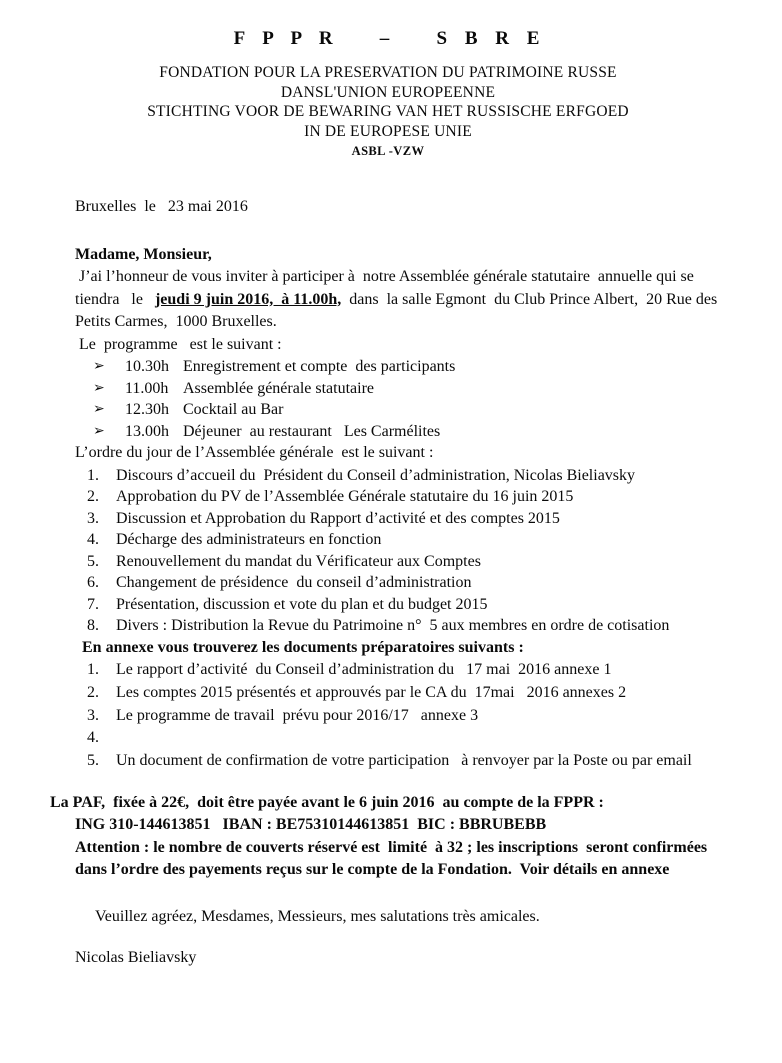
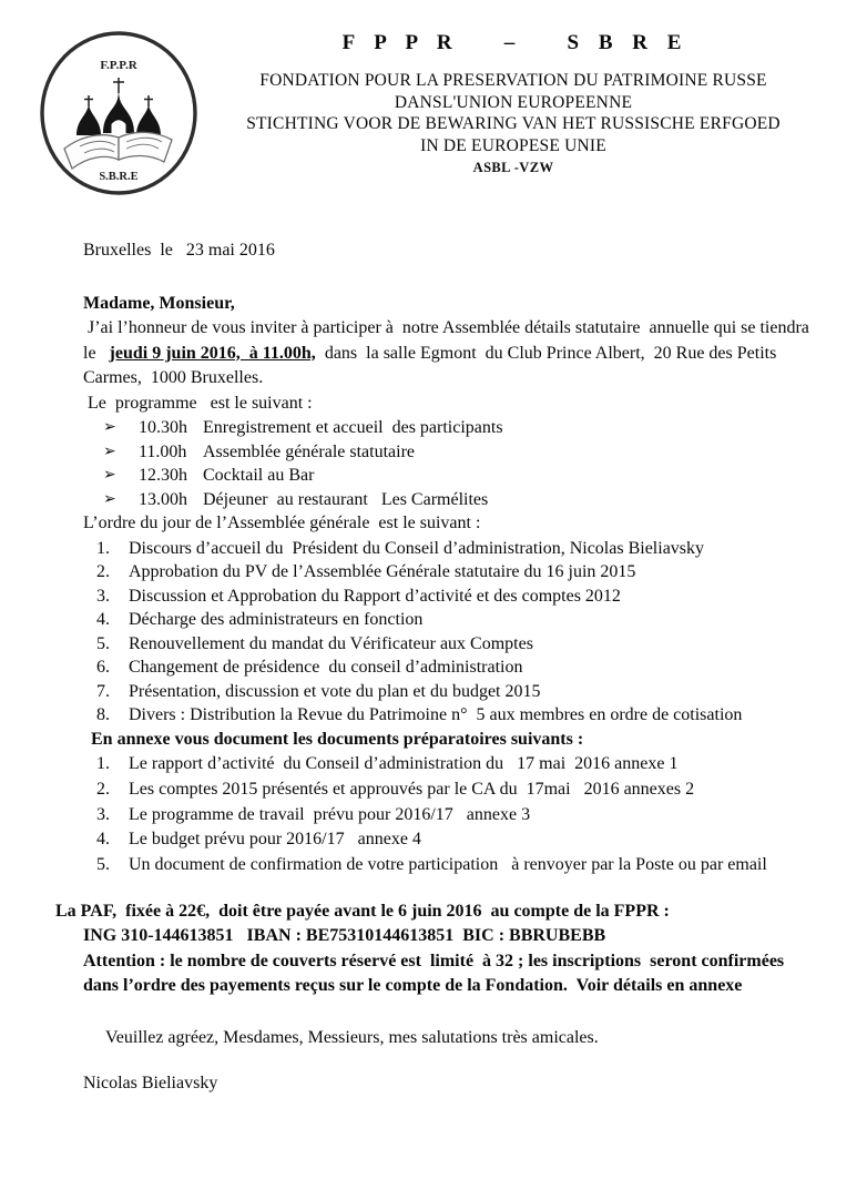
+ F.P.P.R
+ S.B.R.E
  F P P R – S B R E
  FONDATION POUR LA PRESERVATION DU PATRIMOINE RUSSE
  DANSL'UNION EUROPEENNE
  STICHTING VOOR DE BEWARING VAN HET RUSSISCHE ERFGOED
  IN DE EUROPESE UNIE
  ASBL -VZW
  Bruxelles le 23 mai 2016
  Madame, Monsieur,
- J’ai l’honneur de vous inviter à participer à notre Assemblée générale statutaire annuelle qui se tiendra le jeudi 9 juin 2016, à 11.00h, dans la salle Egmont du Club Prince Albert, 20 Rue des Petits Carmes, 1000 Bruxelles.
+ J’ai l’honneur de vous inviter à participer à notre Assemblée détails statutaire annuelle qui se tiendra le jeudi 9 juin 2016, à 11.00h, dans la salle Egmont du Club Prince Albert, 20 Rue des Petits Carmes, 1000 Bruxelles.
  Le programme est le suivant :
  ➢
  10.30h
- Enregistrement et compte des participants
+ Enregistrement et accueil des participants
  ➢
  11.00h
  Assemblée générale statutaire
  ➢
  12.30h
  Cocktail au Bar
  ➢
  13.00h
  Déjeuner au restaurant Les Carmélites
  L’ordre du jour de l’Assemblée générale est le suivant :
  1.
  Discours d’accueil du Président du Conseil d’administration, Nicolas Bieliavsky
  2.
  Approbation du PV de l’Assemblée Générale statutaire du 16 juin 2015
  3.
- Discussion et Approbation du Rapport d’activité et des comptes 2015
+ Discussion et Approbation du Rapport d’activité et des comptes 2012
  4.
  Décharge des administrateurs en fonction
  5.
  Renouvellement du mandat du Vérificateur aux Comptes
  6.
  Changement de présidence du conseil d’administration
  7.
  Présentation, discussion et vote du plan et du budget 2015
  8.
  Divers : Distribution la Revue du Patrimoine n° 5 aux membres en ordre de cotisation
- En annexe vous trouverez les documents préparatoires suivants :
+ En annexe vous document les documents préparatoires suivants :
  1.
  Le rapport d’activité du Conseil d’administration du 17 mai 2016 annexe 1
  2.
  Les comptes 2015 présentés et approuvés par le CA du 17mai 2016 annexes 2
  3.
  Le programme de travail prévu pour 2016/17 annexe 3
  4.
+ Le budget prévu pour 2016/17 annexe 4
  5.
  Un document de confirmation de votre participation à renvoyer par la Poste ou par email
  La PAF, fixée à 22€, doit être payée avant le 6 juin 2016 au compte de la FPPR :
  ING 310-144613851 IBAN : BE75310144613851 BIC : BBRUBEBB
  Attention : le nombre de couverts réservé est limité à 32 ; les inscriptions seront confirmées
  dans l’ordre des payements reçus sur le compte de la Fondation. Voir détails en annexe
  Veuillez agréez, Mesdames, Messieurs, mes salutations très amicales.
  Nicolas Bieliavsky
